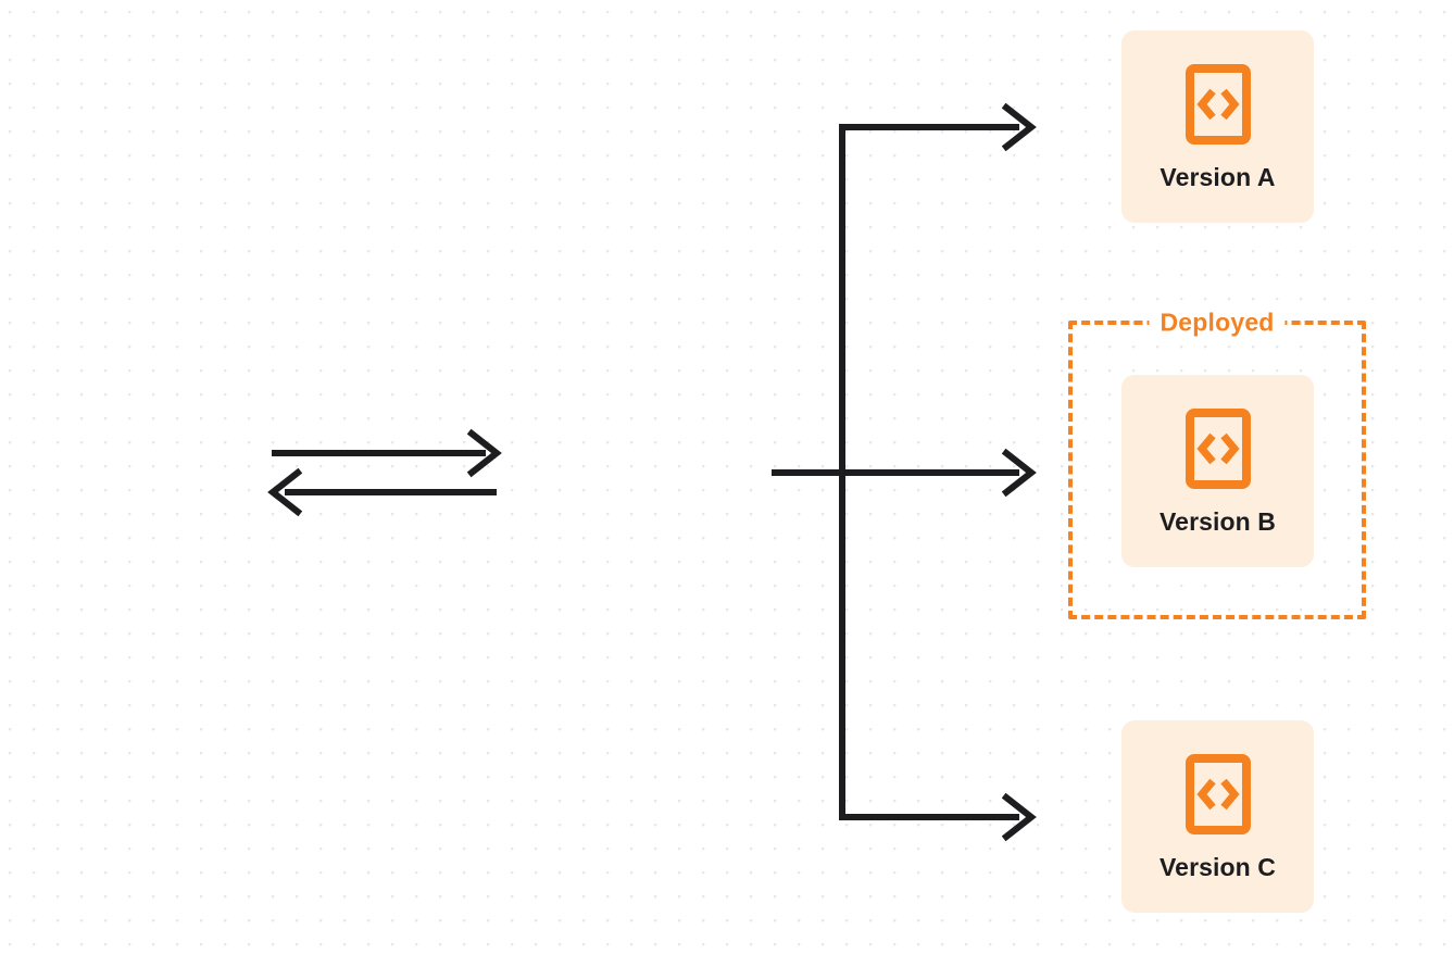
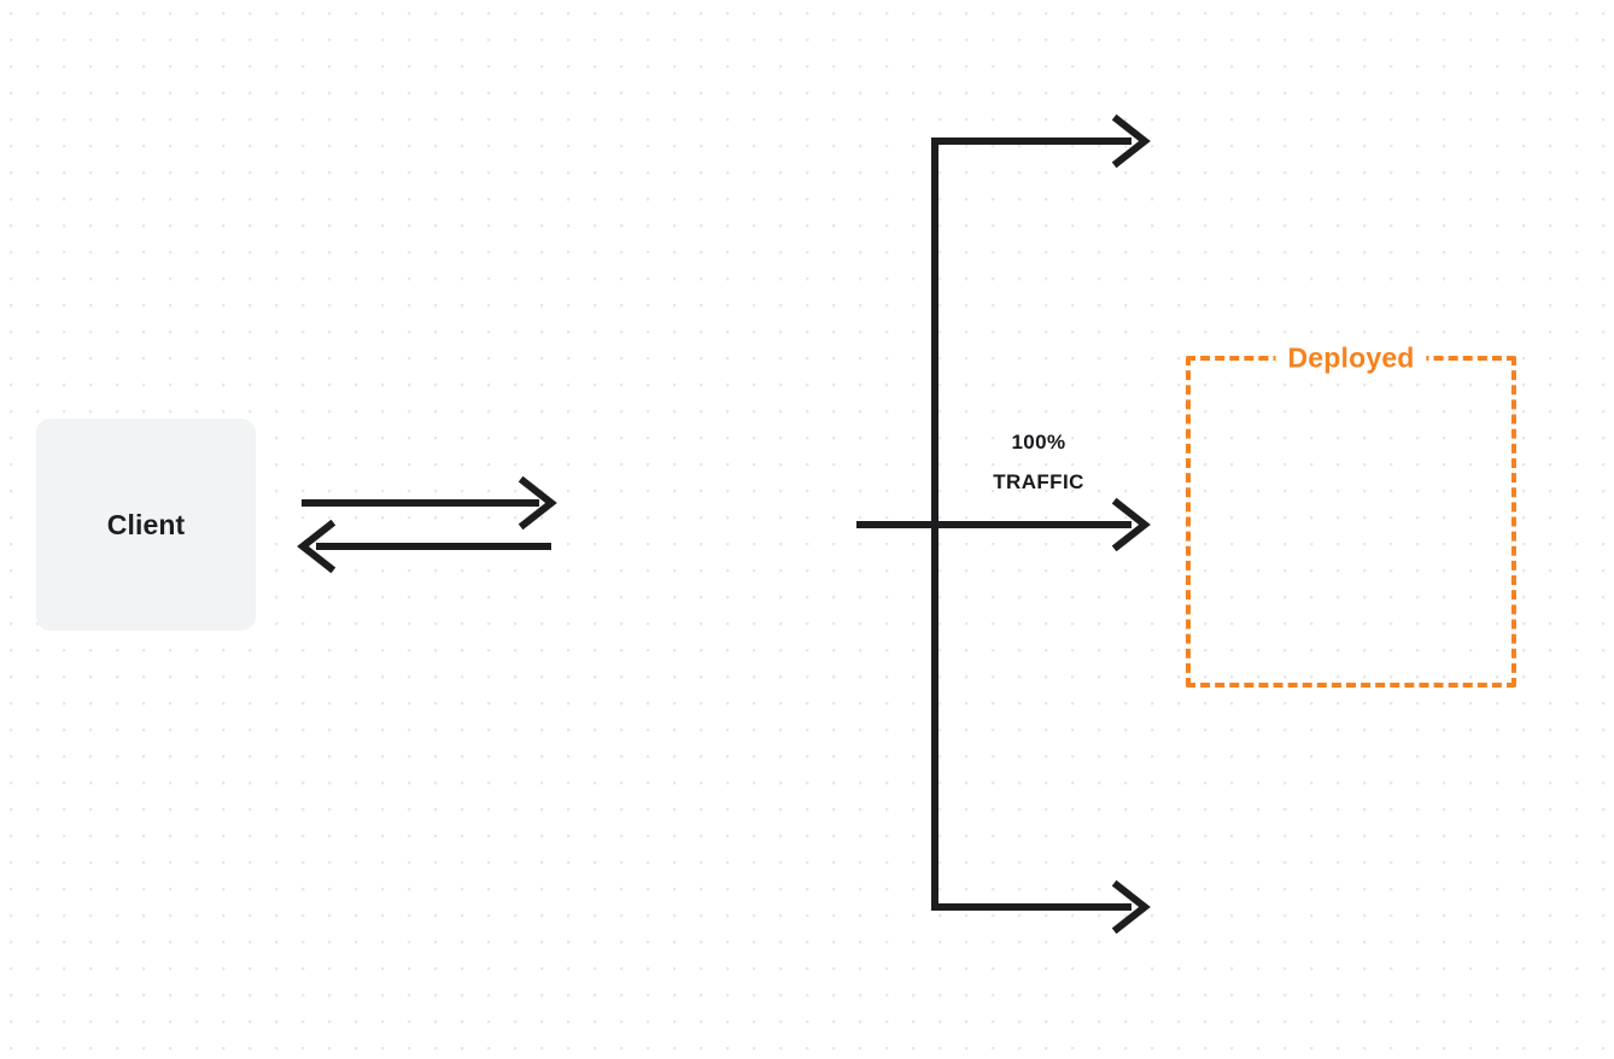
+ 100%
+ TRAFFIC
+ Client
  Deployed
- Version A
- Version B
- Version C
